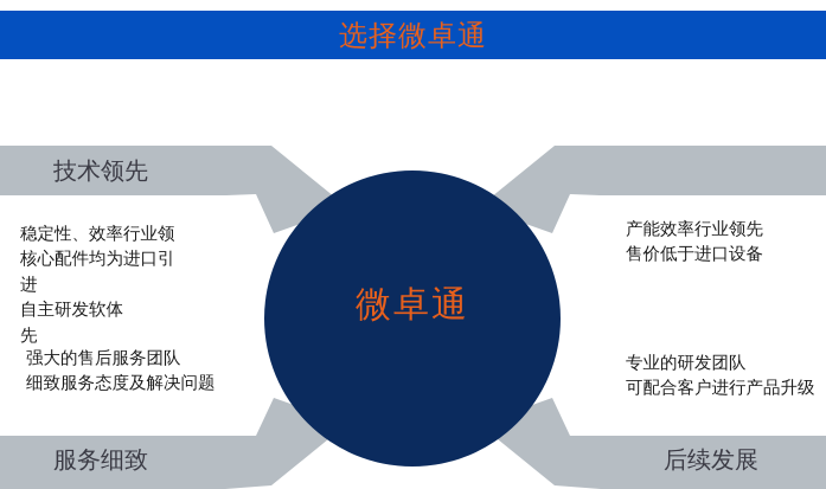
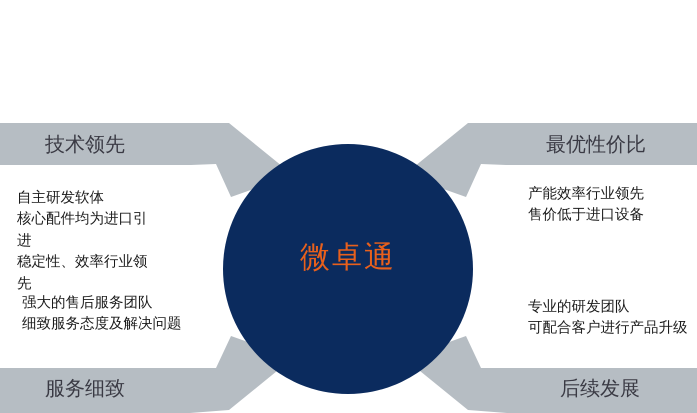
- 选择微卓通
  技术领先
+ 最优性价比
  服务细致
  后续发展
  微卓通
- 稳定性、效率行业领
+ 自主研发软体
  核心配件均为进口引
  进
- 自主研发软体
+ 稳定性、效率行业领
  先
  强大的售后服务团队
  细致服务态度及解决问题
  产能效率行业领先
  售价低于进口设备
  专业的研发团队
  可配合客户进行产品升级
